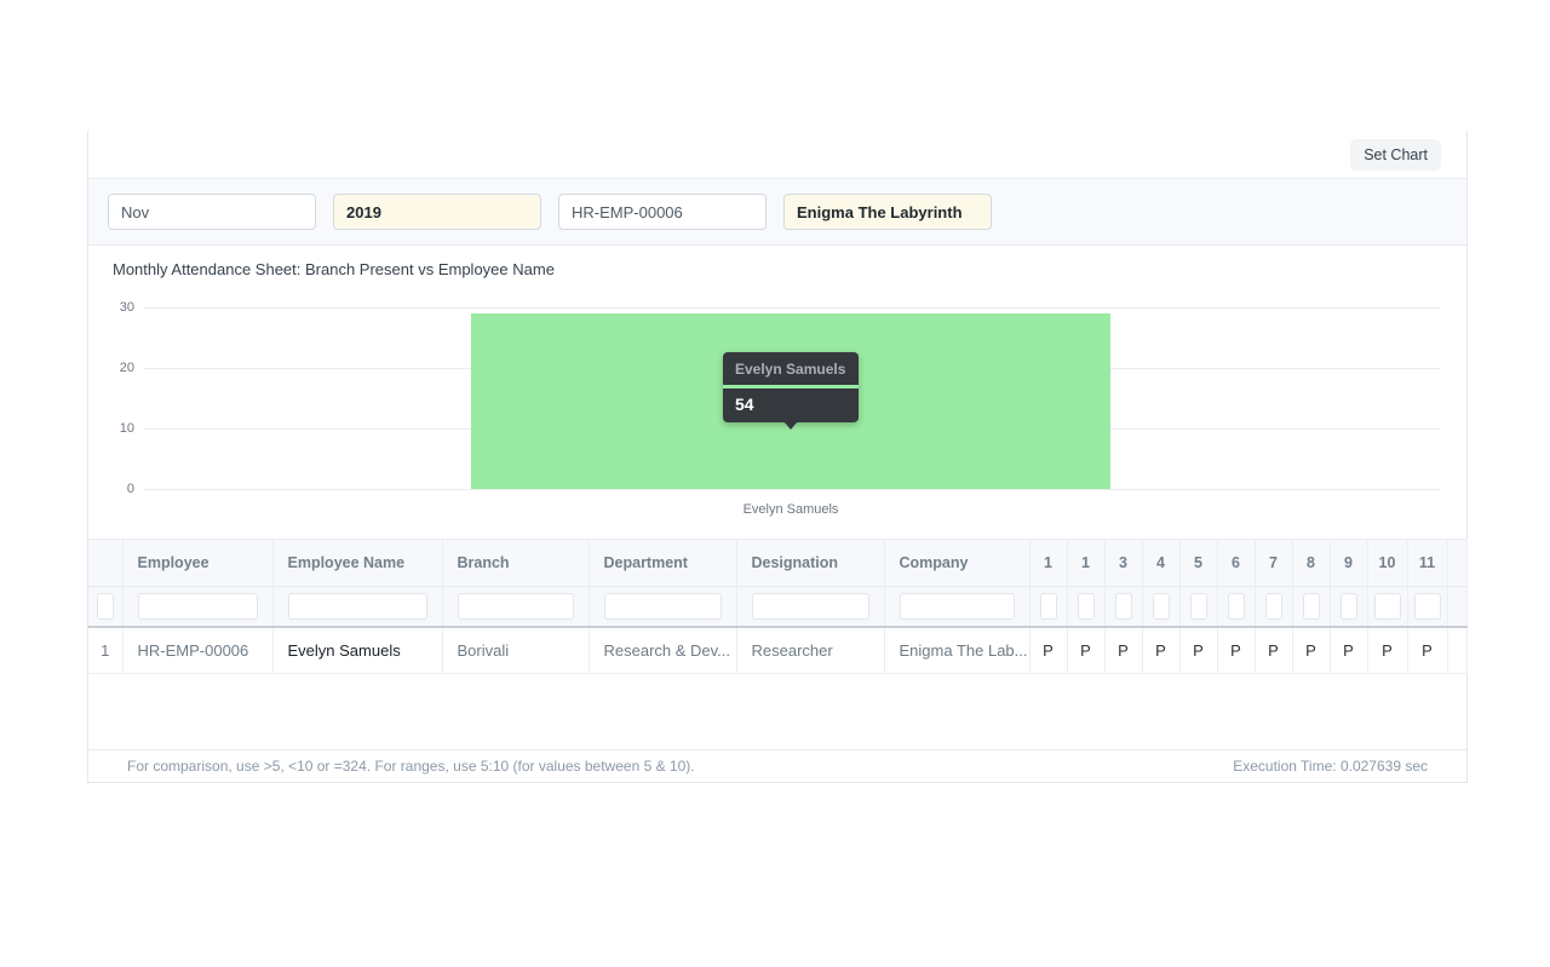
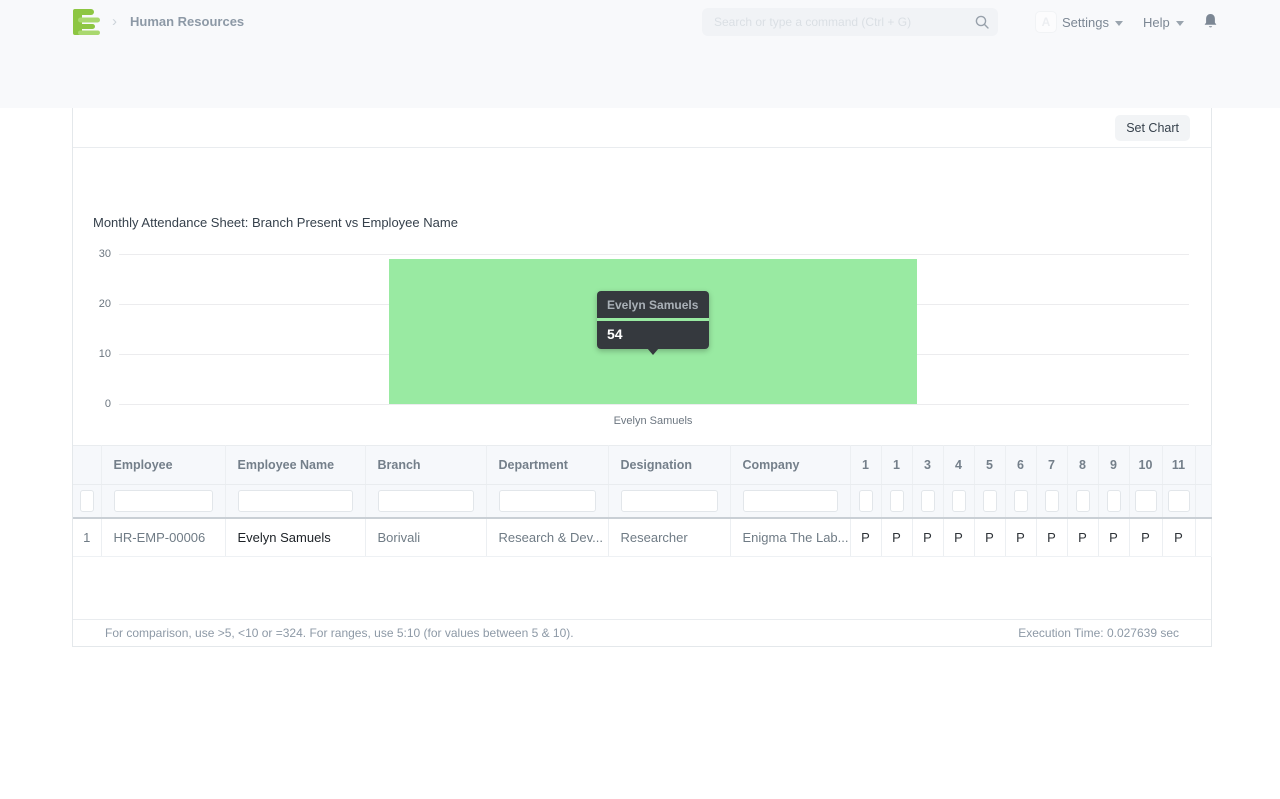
+ ›
+ Human Resources
+ Settings
+ Help
  Set Chart
- Nov
- 2019
- HR-EMP-00006
- Enigma The Labyrinth
  Monthly Attendance Sheet: Branch Present vs Employee Name
  30
  20
  10
  0
  Evelyn Samuels
  Evelyn Samuels
  54
  	Employee	Employee Name	Branch	Department	Designation	Company	1	1	3	4	5	6	7	8	9	10	11
  1	HR-EMP-00006	Evelyn Samuels	Borivali	Research & Dev...	Researcher	Enigma The Lab...	P	P	P	P	P	P	P	P	P	P	P
  For comparison, use >5, <10 or =324. For ranges, use 5:10 (for values between 5 & 10).
  Execution Time: 0.027639 sec
